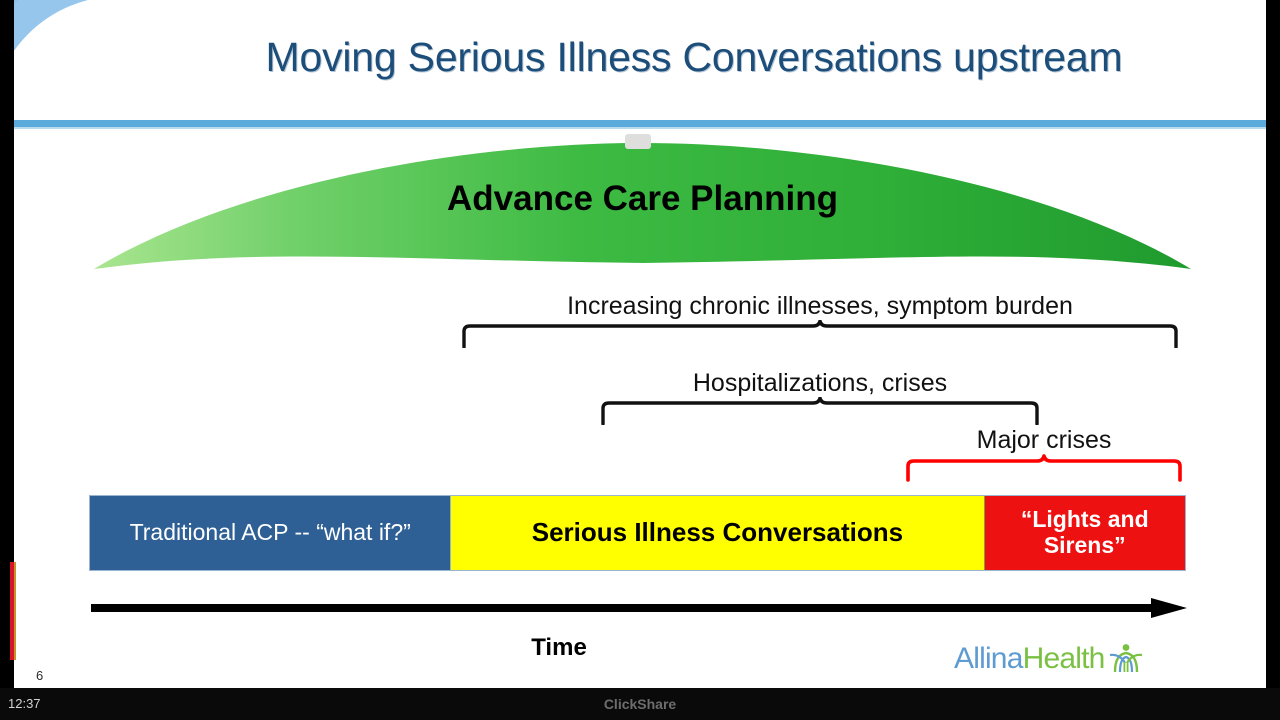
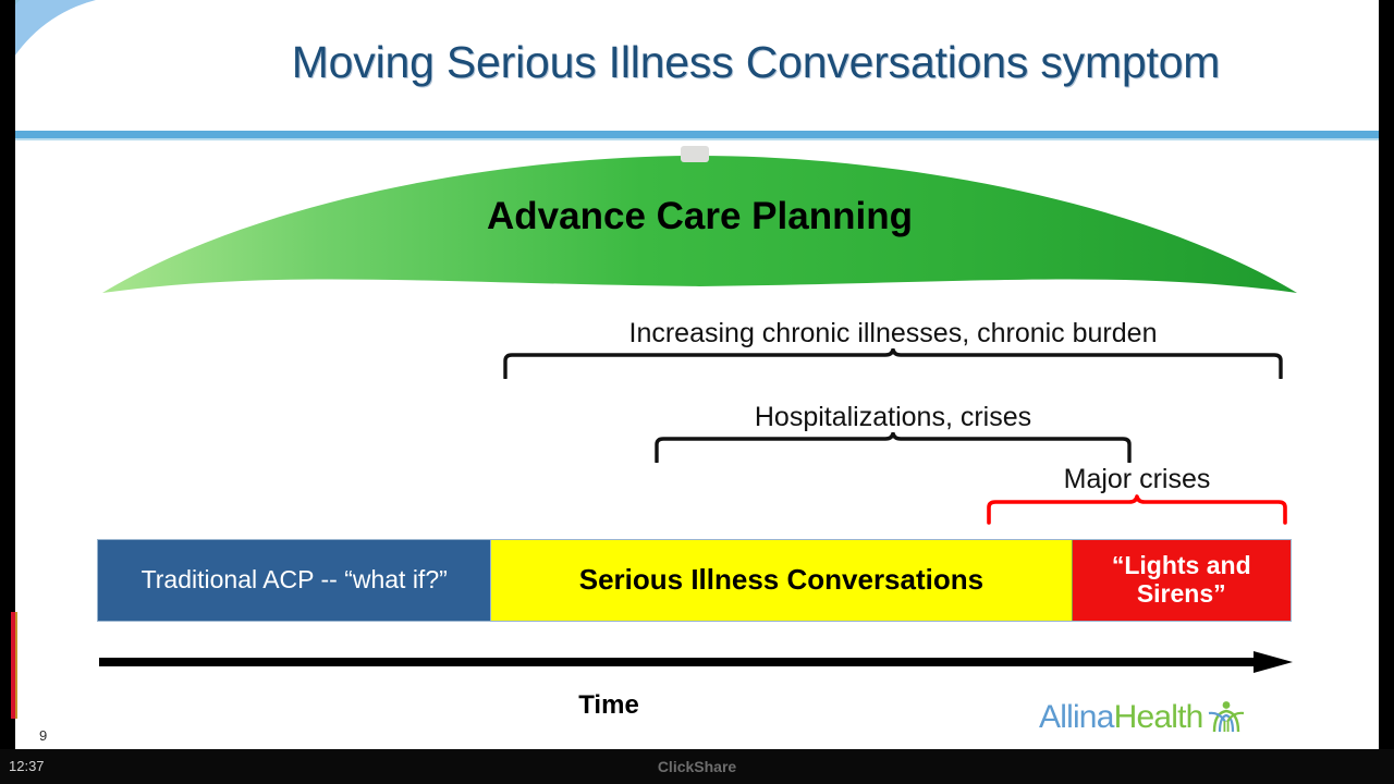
- Moving Serious Illness Conversations upstream
+ Moving Serious Illness Conversations symptom
  Advance Care Planning
- Increasing chronic illnesses, symptom burden
+ Increasing chronic illnesses, chronic burden
  Hospitalizations, crises
  Major crises
  Traditional ACP -- “what if?”
  Serious Illness Conversations
  “Lights and Sirens”
  Time
  AllinaHealth
- 6
+ 9
  12:37
  ClickShare
